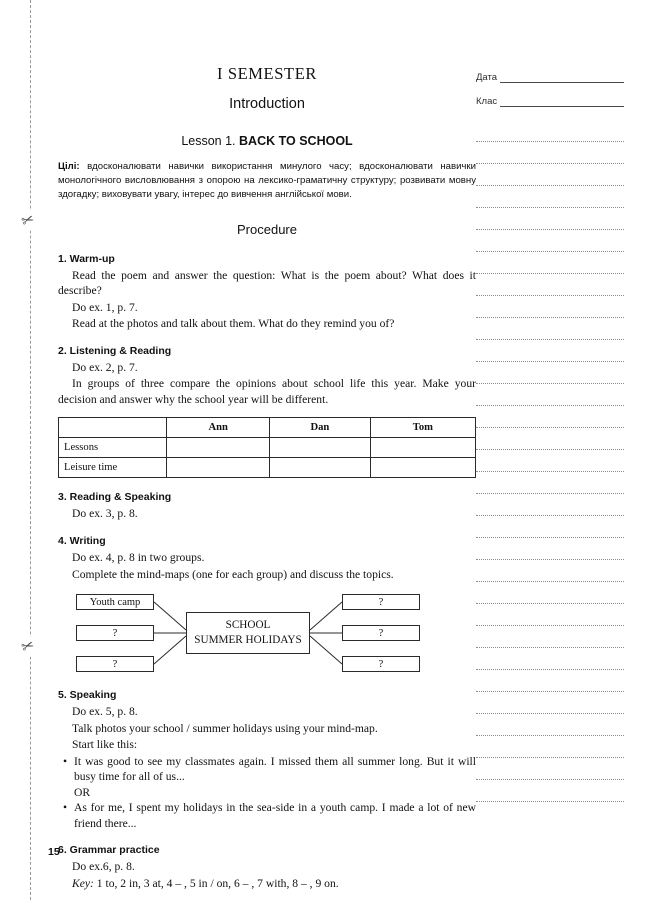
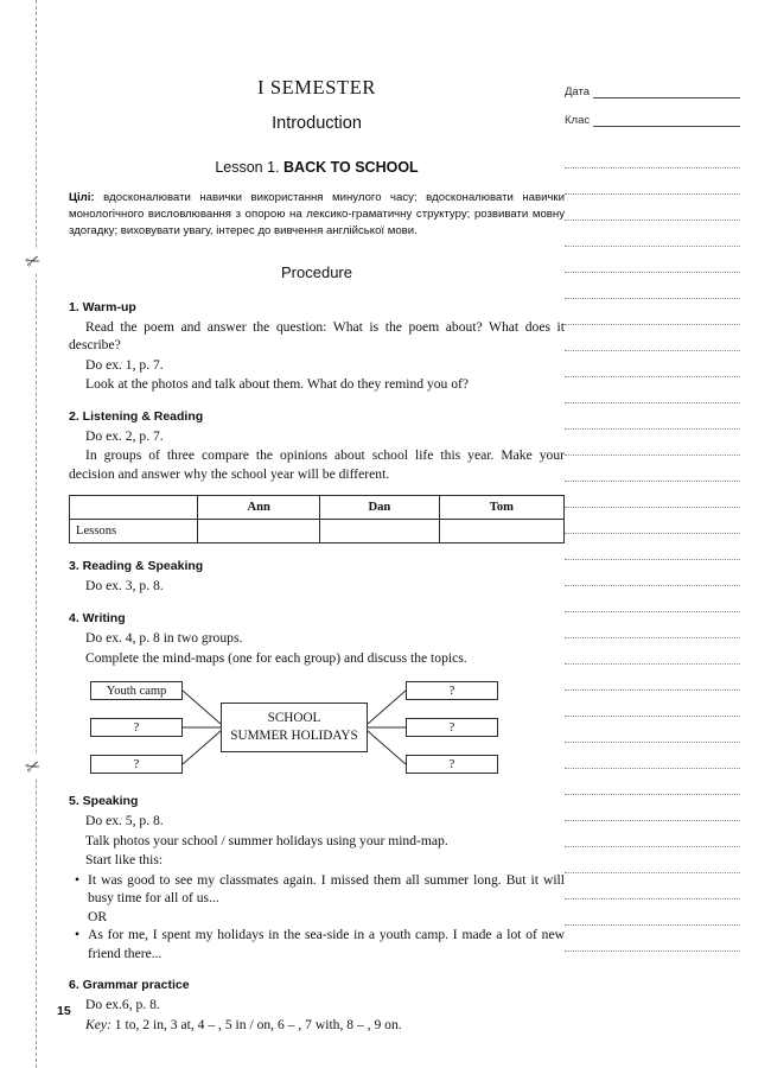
  I SEMESTER
  Introduction
  Lesson 1. BACK TO SCHOOL
  Цілі: вдосконалювати навички використання минулого часу; вдосконалювати навички монологічного висловлювання з опорою на лексико-граматичну структуру; розвивати мовну здогадку; виховувати увагу, інтерес до вивчення англійської мови.
  Procedure
  1. Warm-up
  Read the poem and answer the question: What is the poem about? What does it describe?
  Do ex. 1, p. 7.
- Read at the photos and talk about them. What do they remind you of?
+ Look at the photos and talk about them. What do they remind you of?
  2. Listening & Reading
  Do ex. 2, p. 7.
  In groups of three compare the opinions about school life this year. Make your decision and answer why the school year will be different.
  	Ann	Dan	Tom
  Lessons
- Leisure time
  3. Reading & Speaking
  Do ex. 3, p. 8.
  4. Writing
  Do ex. 4, p. 8 in two groups.
  Complete the mind-maps (one for each group) and discuss the topics.
  Youth camp
  ?
  ?
  SCHOOL
  SUMMER HOLIDAYS
  ?
  ?
  ?
  5. Speaking
  Do ex. 5, p. 8.
  Talk photos your school / summer holidays using your mind-map.
  Start like this:
  It was good to see my classmates again. I missed them all summer long. But it will busy time for all of us...
  OR
  As for me, I spent my holidays in the sea-side in a youth camp. I made a lot of new friend there...
  6. Grammar practice
  Do ex.6, p. 8.
  Key: 1 to, 2 in, 3 at, 4 – , 5 in / on, 6 – , 7 with, 8 – , 9 on.
  Дата
  Клас
  15
